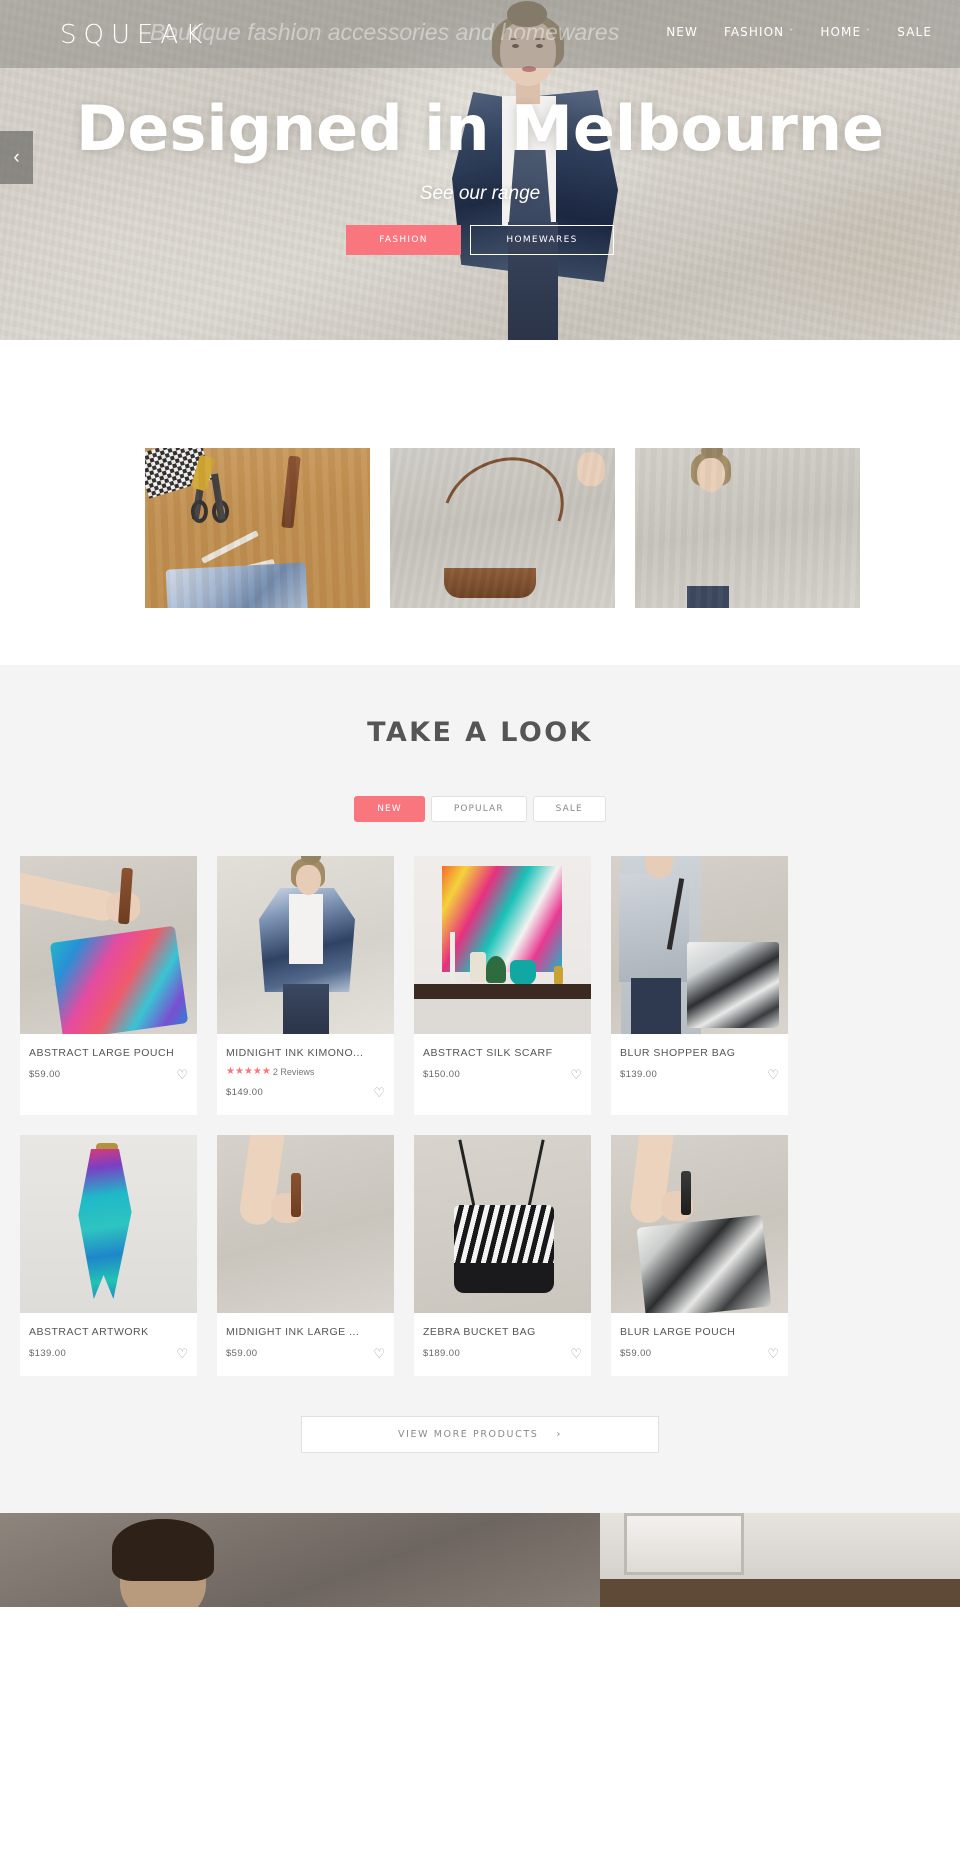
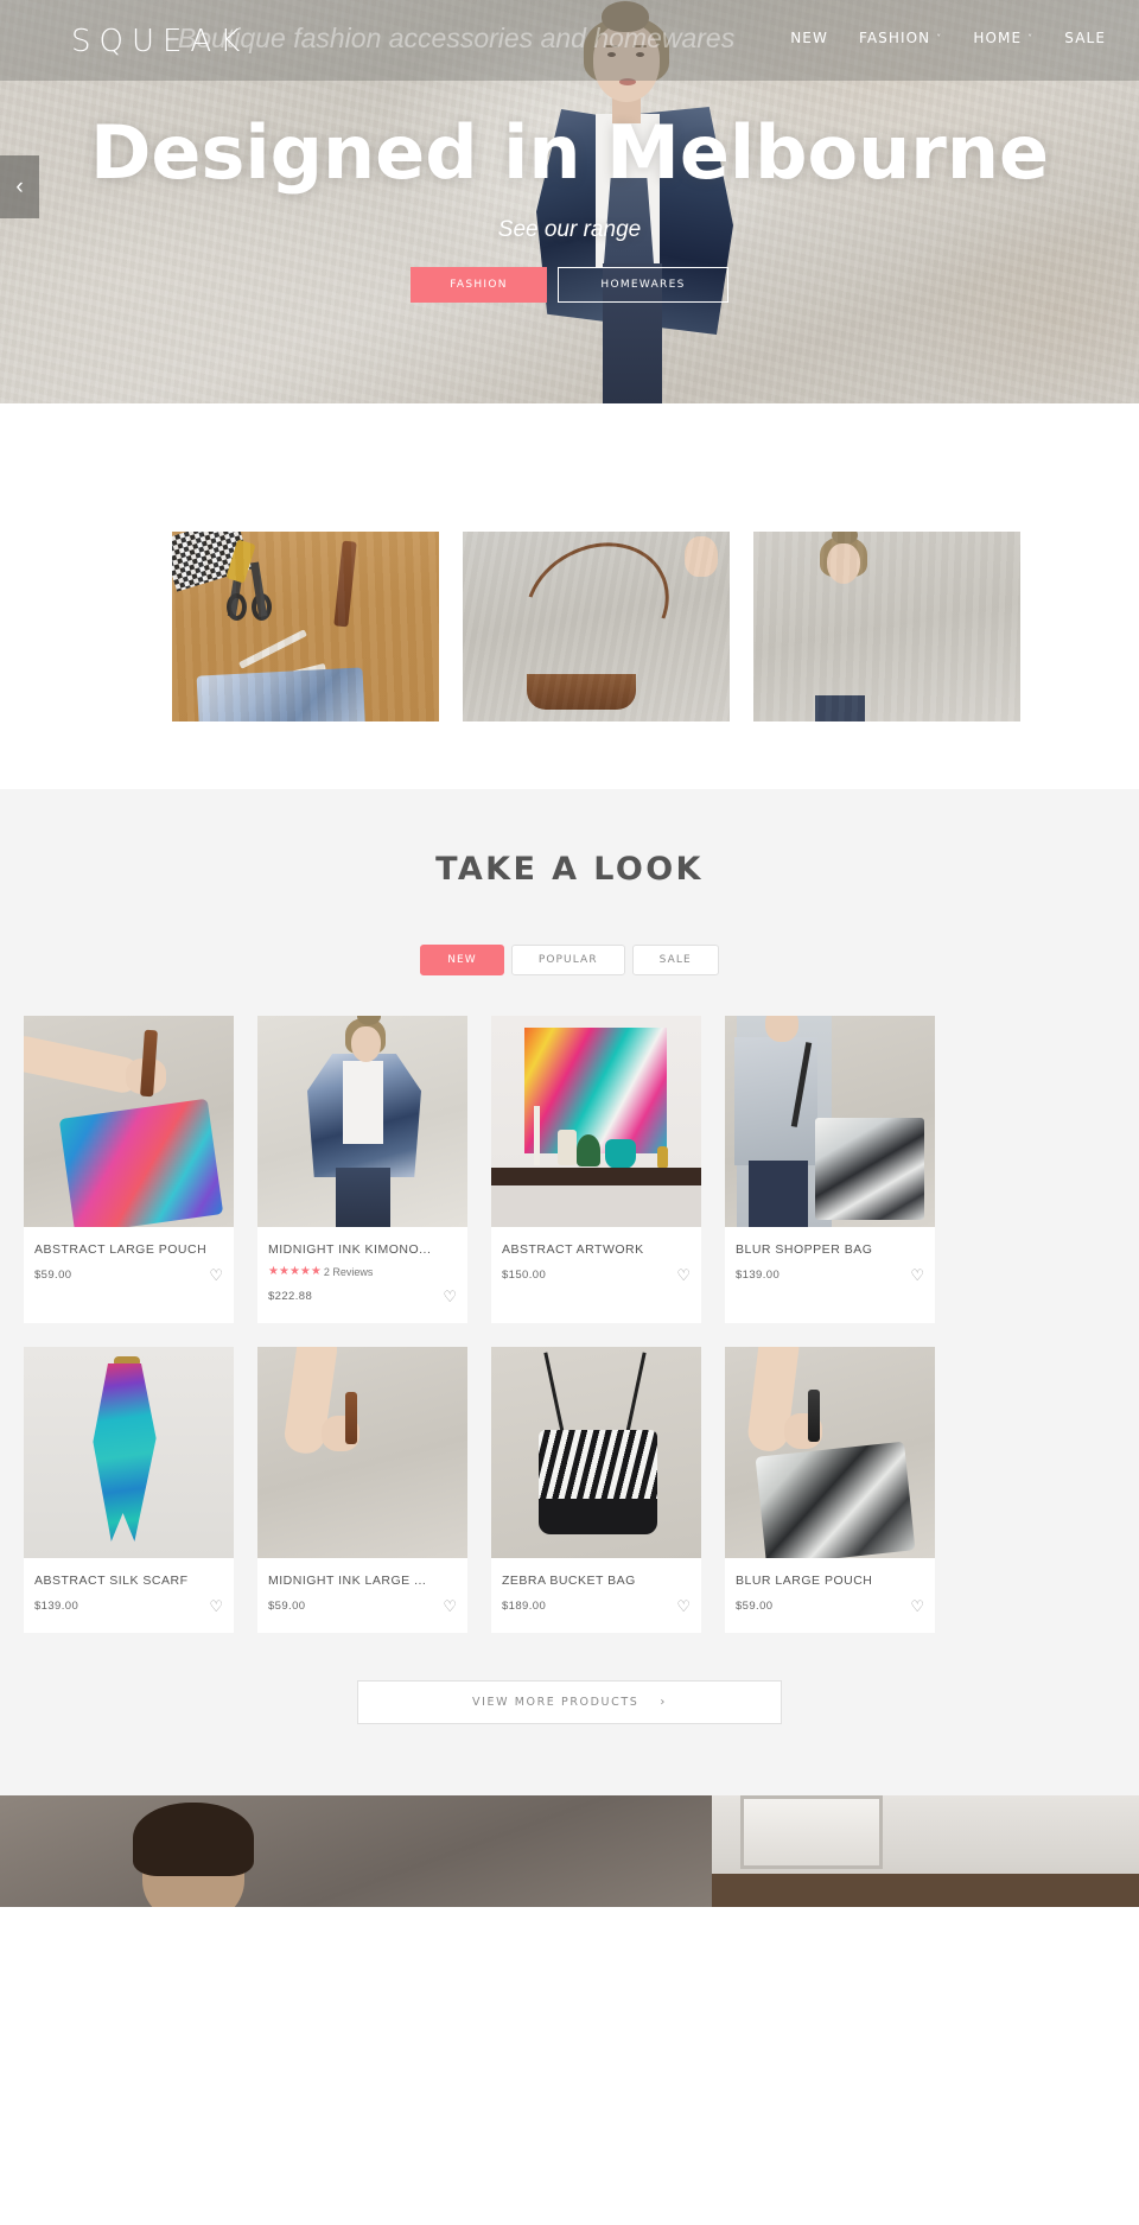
  ‹
  SQUEAK
  Boutique fashion accessories and homewares
  NEW
  FASHION
  ˅
  HOME
  ˅
  SALE
  Designed in Melbourne
  See our range
  FASHION
  HOMEWARES
  TAKE A LOOK
  NEW
  POPULAR
  SALE
  ABSTRACT LARGE POUCH
  $59.00
  ♡
  MIDNIGHT INK KIMONO...
  ★
  ★
  ★
  ★
  ★
  2 Reviews
- $149.00
+ $222.88
  ♡
- ABSTRACT SILK SCARF
+ ABSTRACT ARTWORK
  $150.00
  ♡
  BLUR SHOPPER BAG
  $139.00
  ♡
- ABSTRACT ARTWORK
+ ABSTRACT SILK SCARF
  $139.00
  ♡
  MIDNIGHT INK LARGE ...
  $59.00
  ♡
  ZEBRA BUCKET BAG
  $189.00
  ♡
  BLUR LARGE POUCH
  $59.00
  ♡
  VIEW MORE PRODUCTS
  ›
